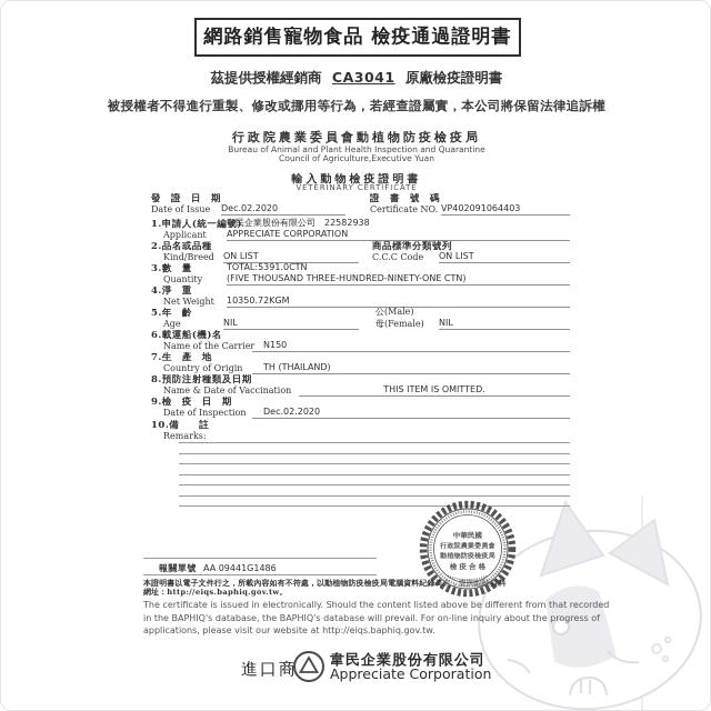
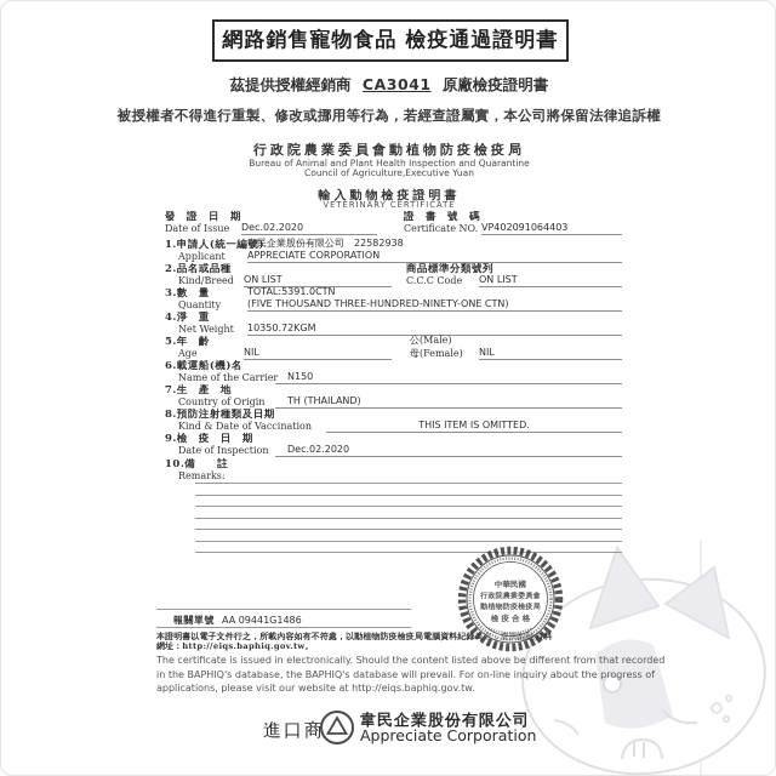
  網路銷售寵物食品 檢疫通過證明書
  茲提供授權經銷商 CA3041 原廠檢疫證明書
  被授權者不得進行重製、修改或挪用等行為，若經查證屬實，本公司將保留法律追訴權
  行政院農業委員會動植物防疫檢疫局
  Bureau of Animal and Plant Health Inspection and Quarantine
  Council of Agriculture,Executive Yuan
  輸入動物檢疫證明書
  VETERINARY CERTIFICATE
  發 證 日 期
  Date of Issue
  Dec.02.2020
  證 書 號 碼
  Certificate NO.
  VP402091064403
  1.申請人(統一編號)
  韋民企業股份有限公司 22582938
  Applicant
  APPRECIATE CORPORATION
  2.品名或品種
  商品標準分類號列
  Kind/Breed
  ON LIST
  C.C.C Code
  ON LIST
  3.數 量
  TOTAL:5391.0CTN
  Quantity
  (FIVE THOUSAND THREE-HUNDRED-NINETY-ONE CTN)
  4.淨 重
  Net Weight
  10350.72KGM
  5.年 齡
  公(Male)
  Age
  NIL
  母(Female)
  NIL
  6.載運船(機)名
  Name of the Carrier
  N150
  7.生 產 地
  Country of Origin
  TH (THAILAND)
  8.預防注射種類及日期
- Name & Date of Vaccination
+ Kind & Date of Vaccination
  THIS ITEM IS OMITTED.
  9.檢 疫 日 期
  Date of Inspection
  Dec.02.2020
  10.備 註
  Remarks:
  中華民國
  檢 疫 合 格
  報關單號
  AA 09441G1486
  本證明書以電子文件行之，所載內容如有不符處，以動植物防疫檢疫局電腦資料紀錄為主，查詢點驗資料
  網址：http://eiqs.baphiq.gov.tw。
  The certificate is issued in electronically. Should the content listed above be different from that recorded
  in the BAPHIQ's database, the BAPHIQ's database will prevail. For on-line inquiry about the progress of
  applications, please visit our website at http://eiqs.baphiq.gov.tw.
  進口商
  韋民企業股份有限公司
  Appreciate Corporation
